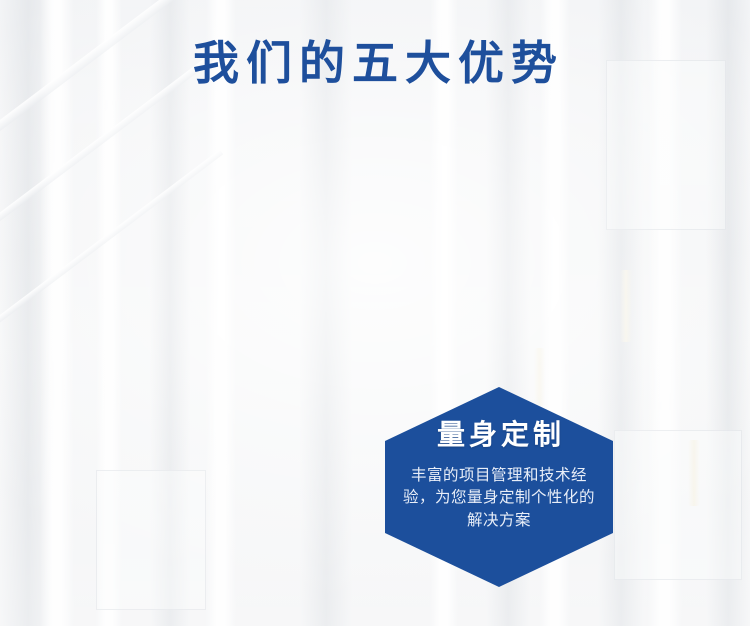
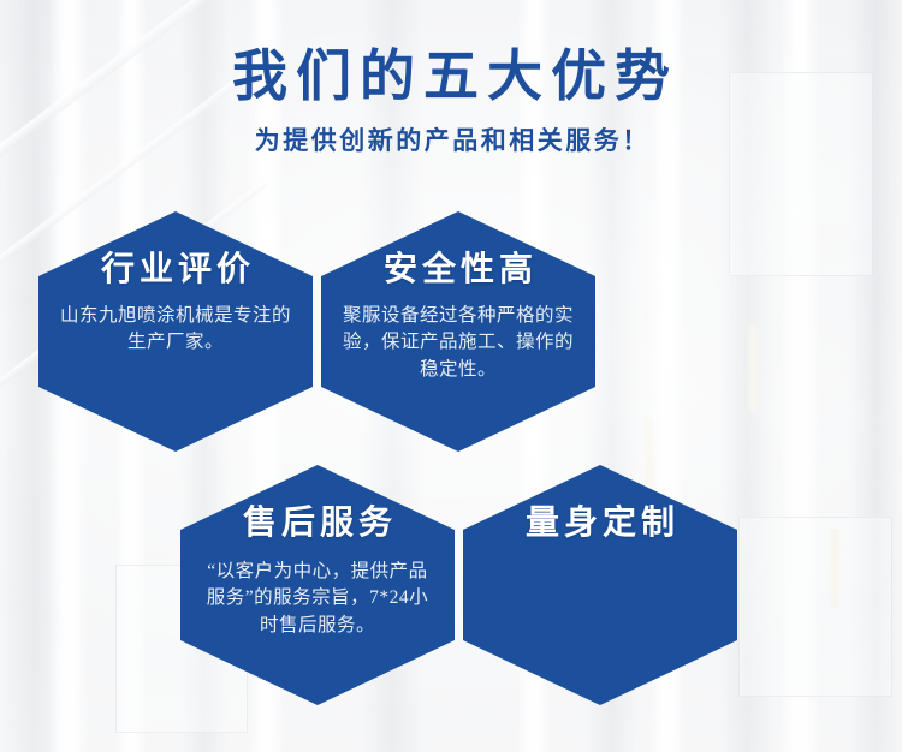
  我们的五大优势
+ 为提供创新的产品和相关服务！
+ 行业评价
+ 山东九旭喷涂机械是专注的生产厂家。
+ 安全性高
+ 聚脲设备经过各种严格的实验，保证产品施工、操作的稳定性。
+ 售后服务
+ “以客户为中心，提供产品服务”的服务宗旨，7*24小时售后服务。
  量身定制
- 丰富的项目管理和技术经验，为您量身定制个性化的解决方案
